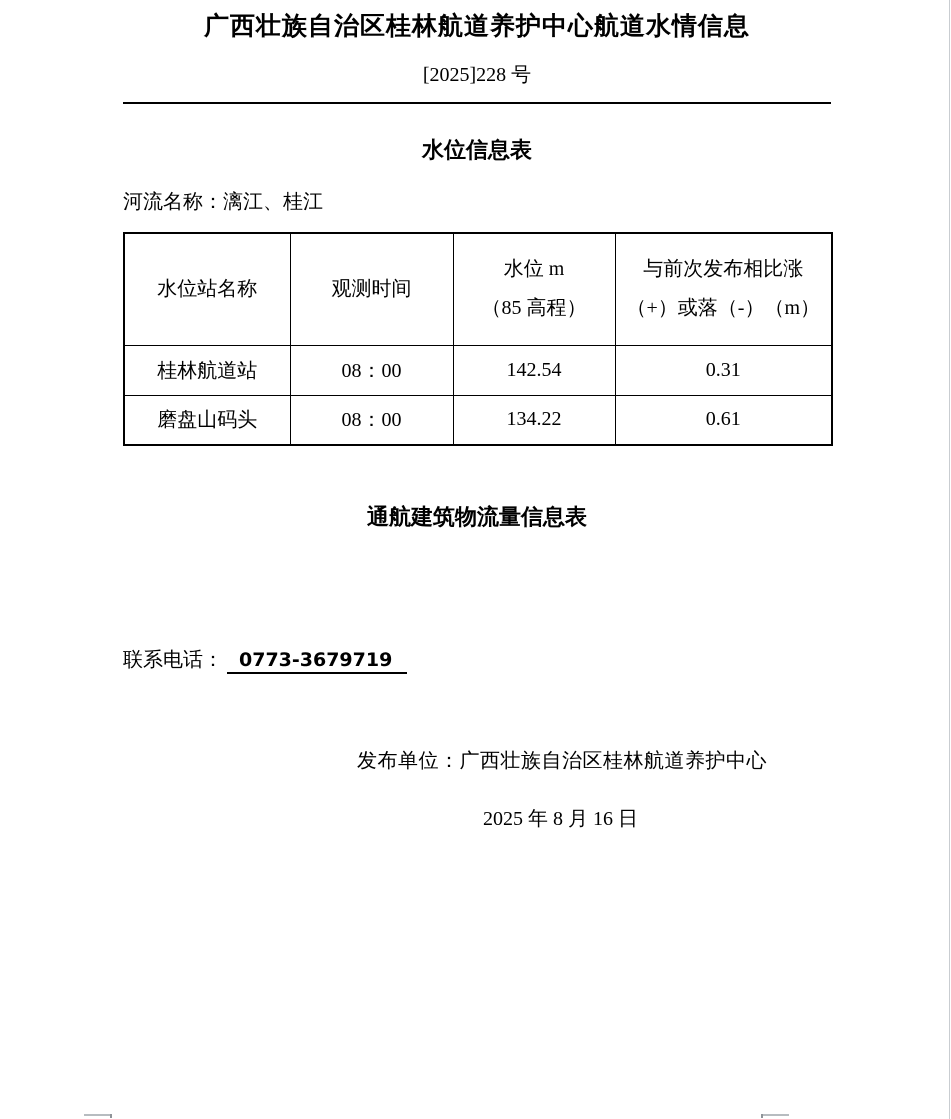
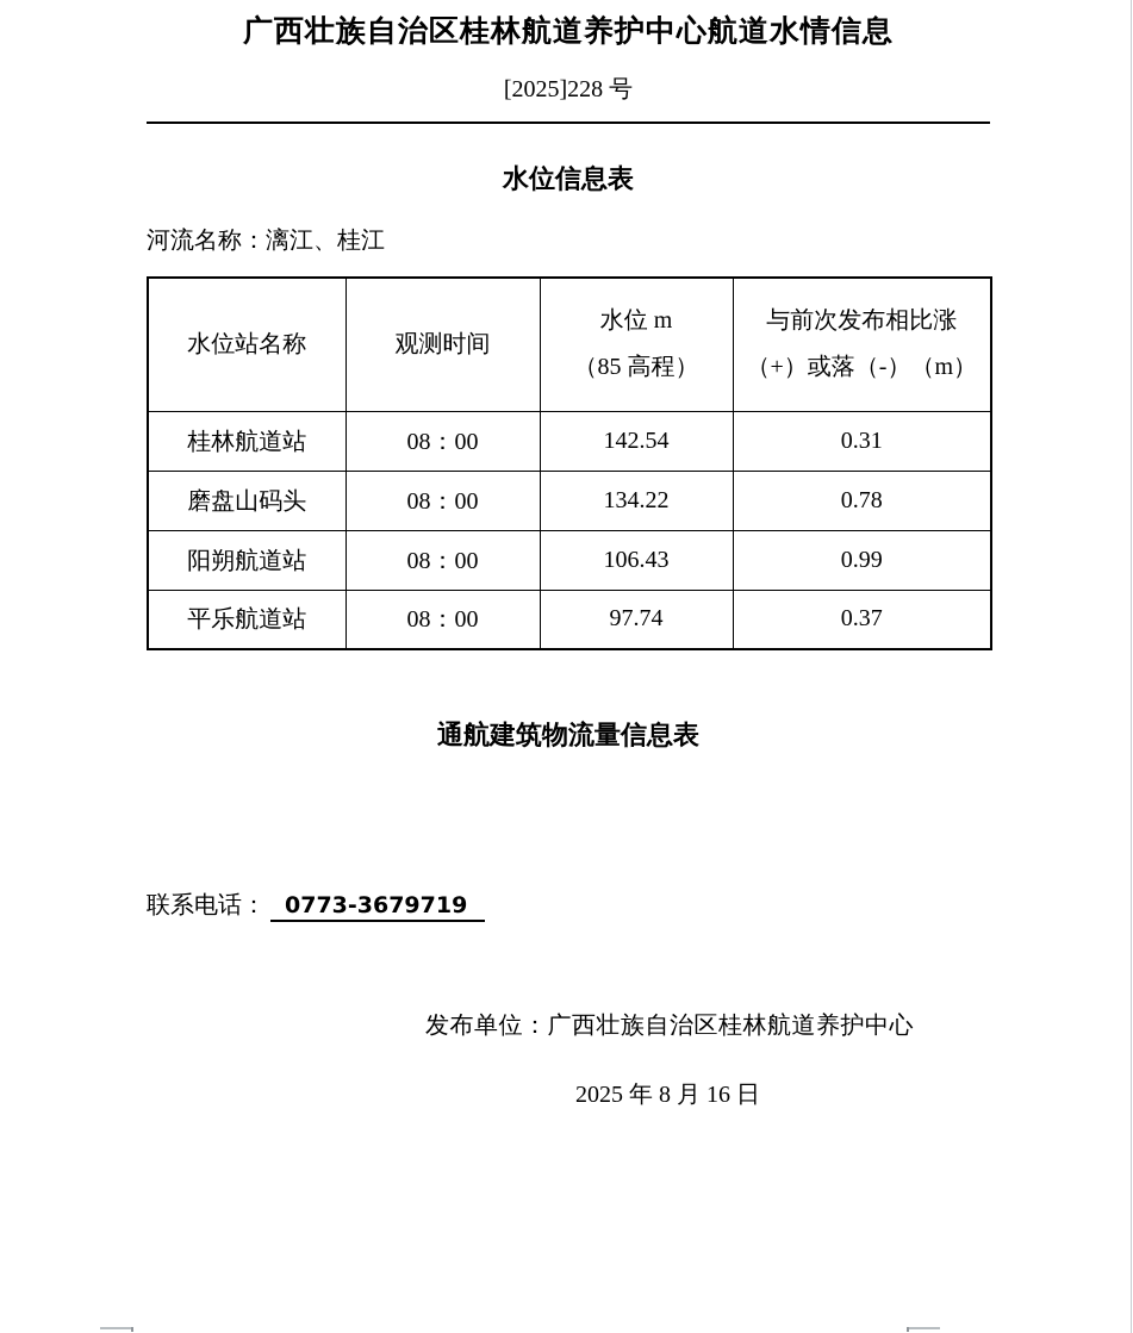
  广西壮族自治区桂林航道养护中心航道水情信息
  [2025]228 号
  水位信息表
  河流名称：漓江、桂江
  水位站名称	观测时间	水位 m （85 高程）	与前次发布相比涨 （+）或落（-）（m）
  桂林航道站	08：00	142.54	0.31
- 磨盘山码头	08：00	134.22	0.61
+ 磨盘山码头	08：00	134.22	0.78
+ 阳朔航道站	08：00	106.43	0.99
+ 平乐航道站	08：00	97.74	0.37
  通航建筑物流量信息表
  联系电话： 0773-3679719
  发布单位：广西壮族自治区桂林航道养护中心
  2025 年 8 月 16 日
